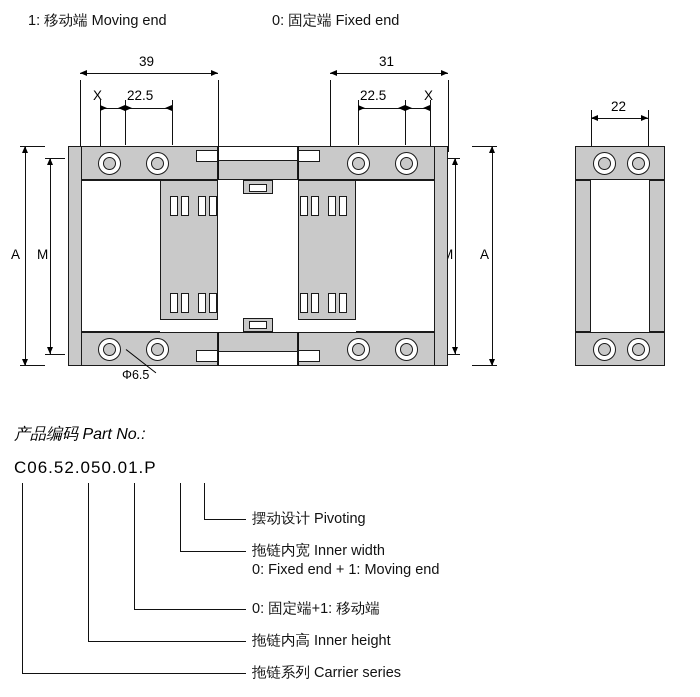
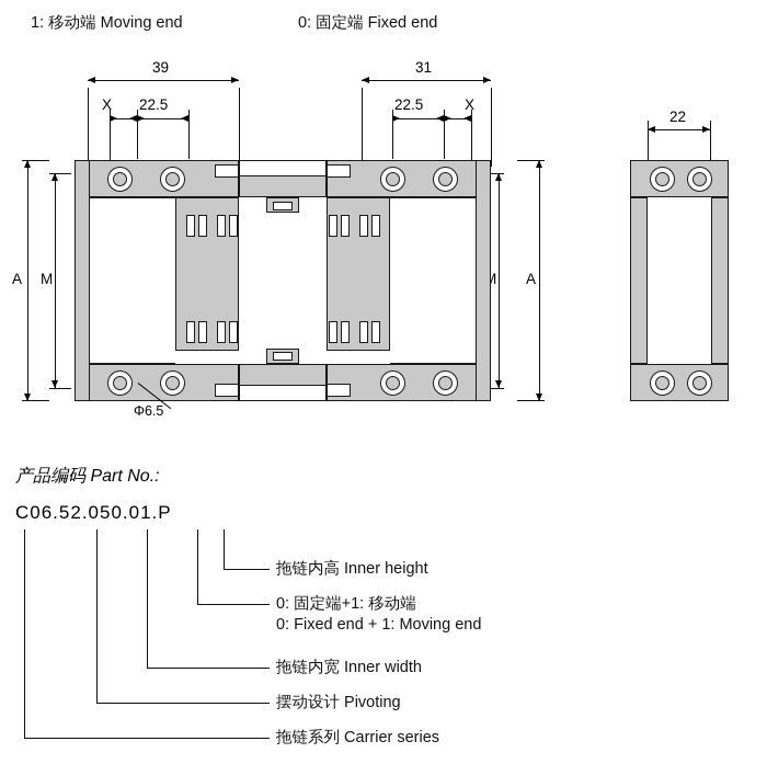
  1: 移动端 Moving end
  0: 固定端 Fixed end
  39
  X
  22.5
  31
  22.5
  X
  A
  M
  A
  Φ6.5
  22
  产品编码 Part No.:
  C06.52.050.01.P
- 摆动设计 Pivoting
+ 拖链内高 Inner height
- 拖链内宽 Inner width
+ 0: 固定端+1: 移动端
  0: Fixed end + 1: Moving end
- 0: 固定端+1: 移动端
+ 拖链内宽 Inner width
- 拖链内高 Inner height
+ 摆动设计 Pivoting
  拖链系列 Carrier series
